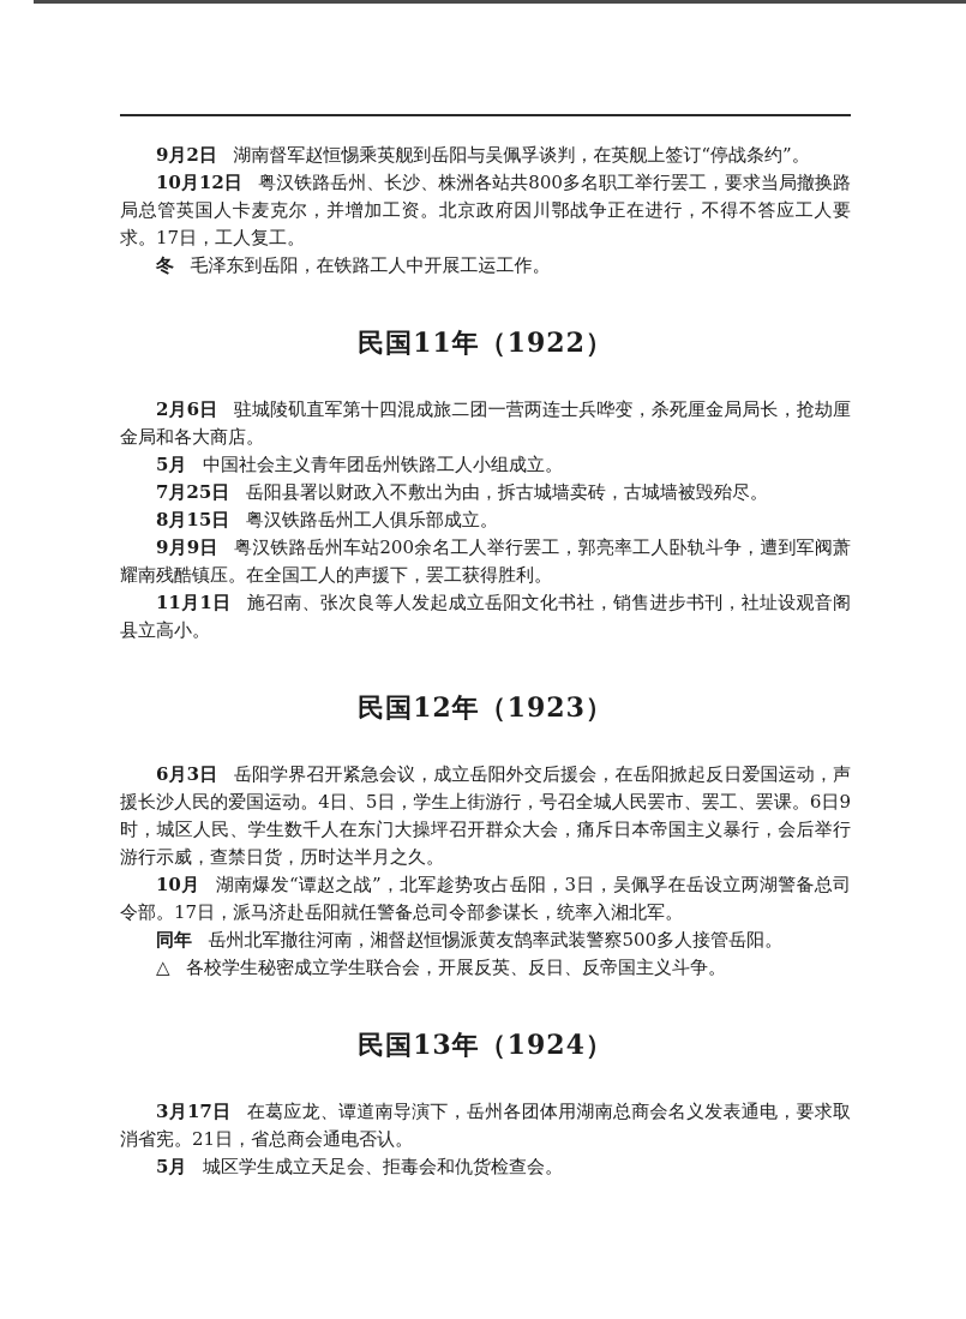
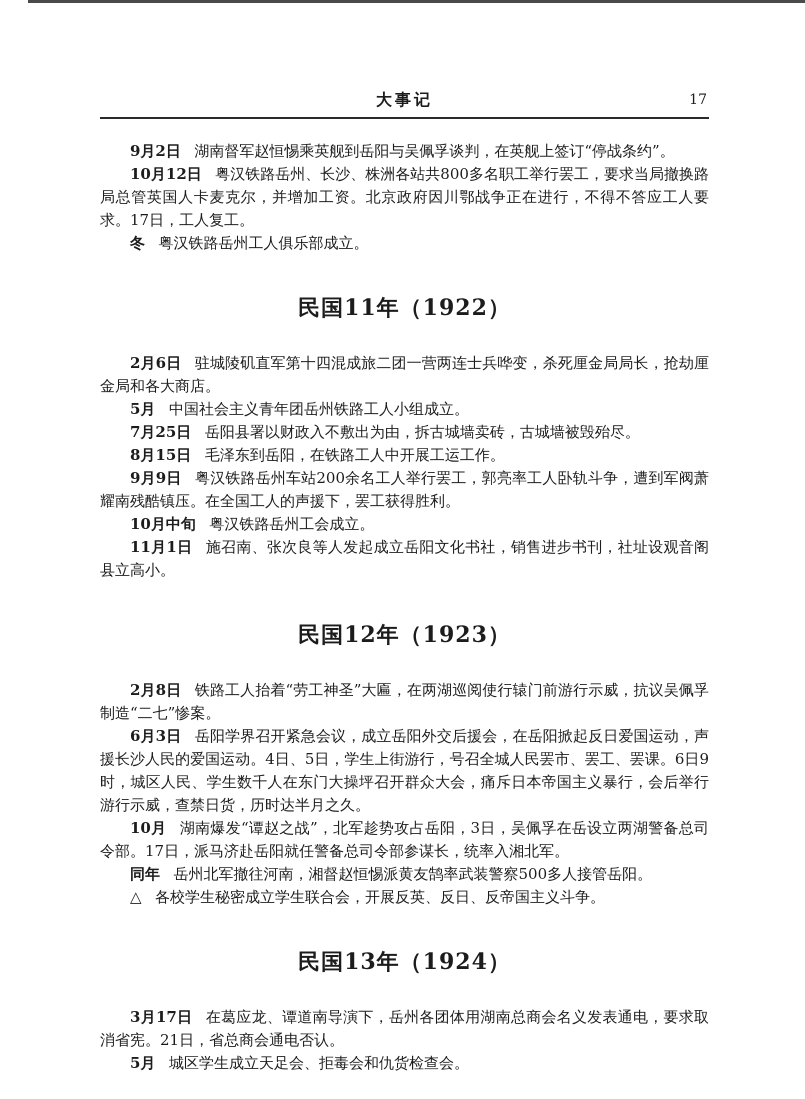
+ 大事记
+ 17
  9月2日 湖南督军赵恒惕乘英舰到岳阳与吴佩孚谈判，在英舰上签订“停战条约”。
  10月12日 粤汉铁路岳州、长沙、株洲各站共800多名职工举行罢工，要求当局撤换路局总管英国人卡麦克尔，并增加工资。北京政府因川鄂战争正在进行，不得不答应工人要求。17日，工人复工。
- 冬 毛泽东到岳阳，在铁路工人中开展工运工作。
+ 冬 粤汉铁路岳州工人俱乐部成立。
  民国11年（1922）
  2月6日 驻城陵矶直军第十四混成旅二团一营两连士兵哗变，杀死厘金局局长，抢劫厘金局和各大商店。
  5月 中国社会主义青年团岳州铁路工人小组成立。
  7月25日 岳阳县署以财政入不敷出为由，拆古城墙卖砖，古城墙被毁殆尽。
- 8月15日 粤汉铁路岳州工人俱乐部成立。
+ 8月15日 毛泽东到岳阳，在铁路工人中开展工运工作。
  9月9日 粤汉铁路岳州车站200余名工人举行罢工，郭亮率工人卧轨斗争，遭到军阀萧耀南残酷镇压。在全国工人的声援下，罢工获得胜利。
+ 10月中旬 粤汉铁路岳州工会成立。
  11月1日 施召南、张次良等人发起成立岳阳文化书社，销售进步书刊，社址设观音阁县立高小。
  民国12年（1923）
+ 2月8日 铁路工人抬着“劳工神圣”大匾，在两湖巡阅使行辕门前游行示威，抗议吴佩孚制造“二七”惨案。
  6月3日 岳阳学界召开紧急会议，成立岳阳外交后援会，在岳阳掀起反日爱国运动，声援长沙人民的爱国运动。4日、5日，学生上街游行，号召全城人民罢市、罢工、罢课。6日9时，城区人民、学生数千人在东门大操坪召开群众大会，痛斥日本帝国主义暴行，会后举行游行示威，查禁日货，历时达半月之久。
  10月 湖南爆发“谭赵之战”，北军趁势攻占岳阳，3日，吴佩孚在岳设立两湖警备总司令部。17日，派马济赴岳阳就任警备总司令部参谋长，统率入湘北军。
  同年 岳州北军撤往河南，湘督赵恒惕派黄友鹄率武装警察500多人接管岳阳。
  △ 各校学生秘密成立学生联合会，开展反英、反日、反帝国主义斗争。
  民国13年（1924）
  3月17日 在葛应龙、谭道南导演下，岳州各团体用湖南总商会名义发表通电，要求取消省宪。21日，省总商会通电否认。
  5月 城区学生成立天足会、拒毒会和仇货检查会。
